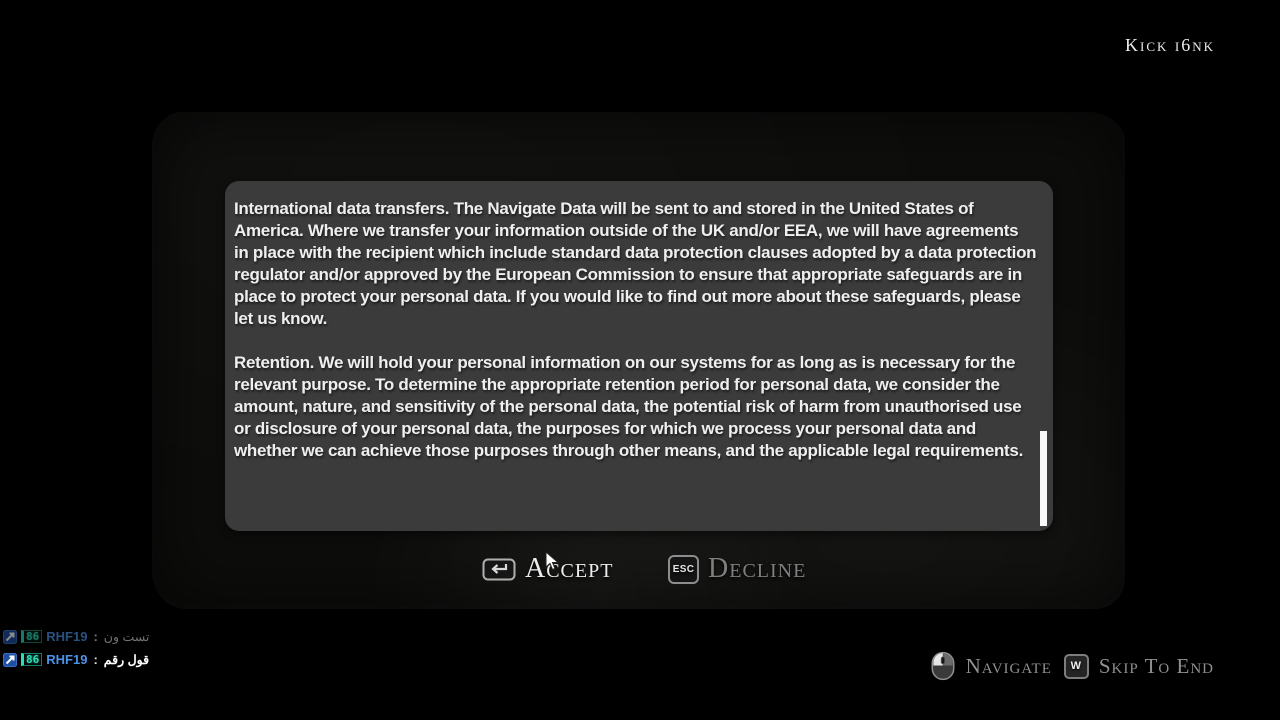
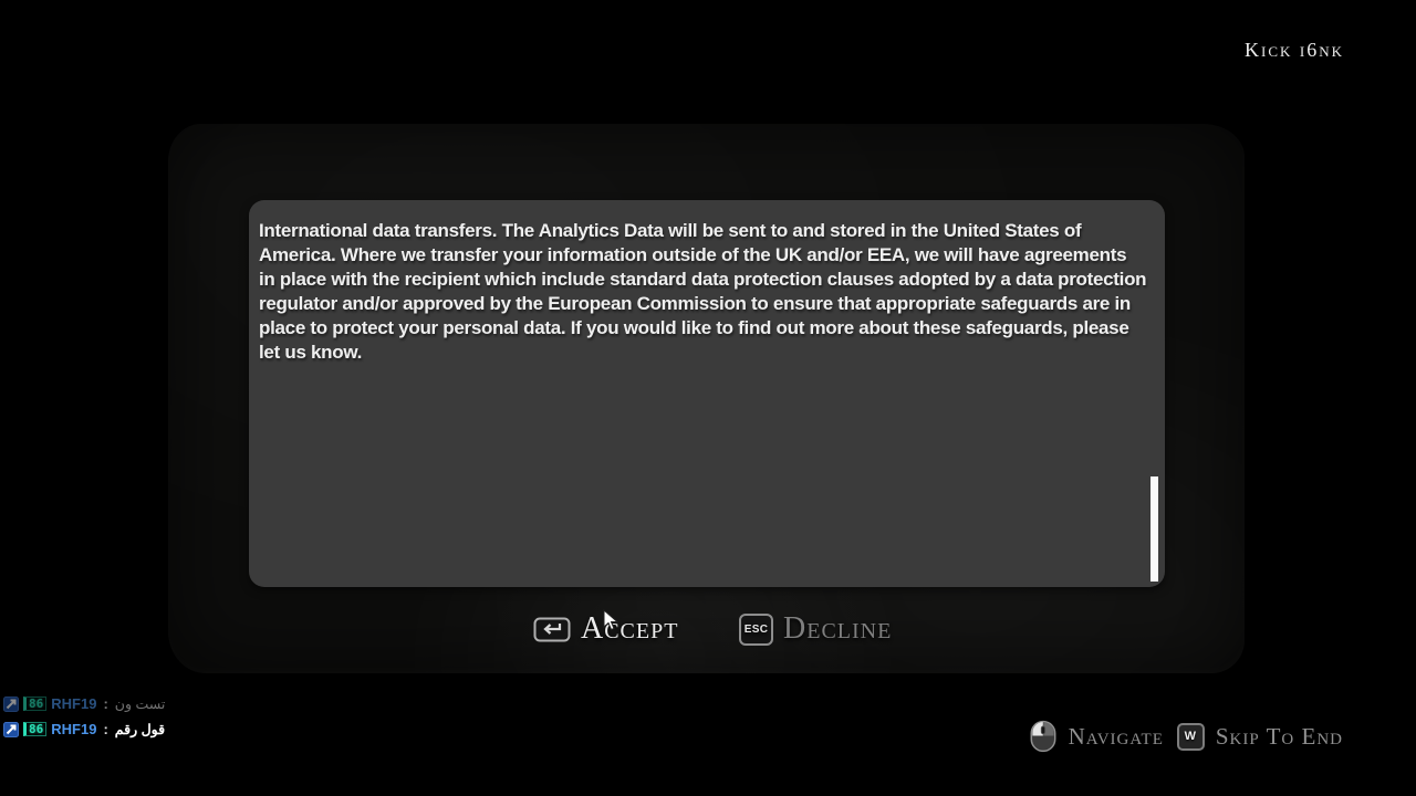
  Kick i6nk
- International data transfers. The Navigate Data will be sent to and stored in the United States of America. Where we transfer your information outside of the UK and/or EEA, we will have agreements in place with the recipient which include standard data protection clauses adopted by a data protection regulator and/or approved by the European Commission to ensure that appropriate safeguards are in place to protect your personal data. If you would like to find out more about these safeguards, please let us know.
+ International data transfers. The Analytics Data will be sent to and stored in the United States of America. Where we transfer your information outside of the UK and/or EEA, we will have agreements in place with the recipient which include standard data protection clauses adopted by a data protection regulator and/or approved by the European Commission to ensure that appropriate safeguards are in place to protect your personal data. If you would like to find out more about these safeguards, please let us know.
- Retention. We will hold your personal information on our systems for as long as is necessary for the relevant purpose. To determine the appropriate retention period for personal data, we consider the amount, nature, and sensitivity of the personal data, the potential risk of harm from unauthorised use or disclosure of your personal data, the purposes for which we process your personal data and whether we can achieve those purposes through other means, and the applicable legal requirements.
  Acept
  ESC
  Decline
  86
  RHF19
  :
  تست ون
  86
  RHF19
  :
  قول رقم
  Navigate
  W
  Skip To End
